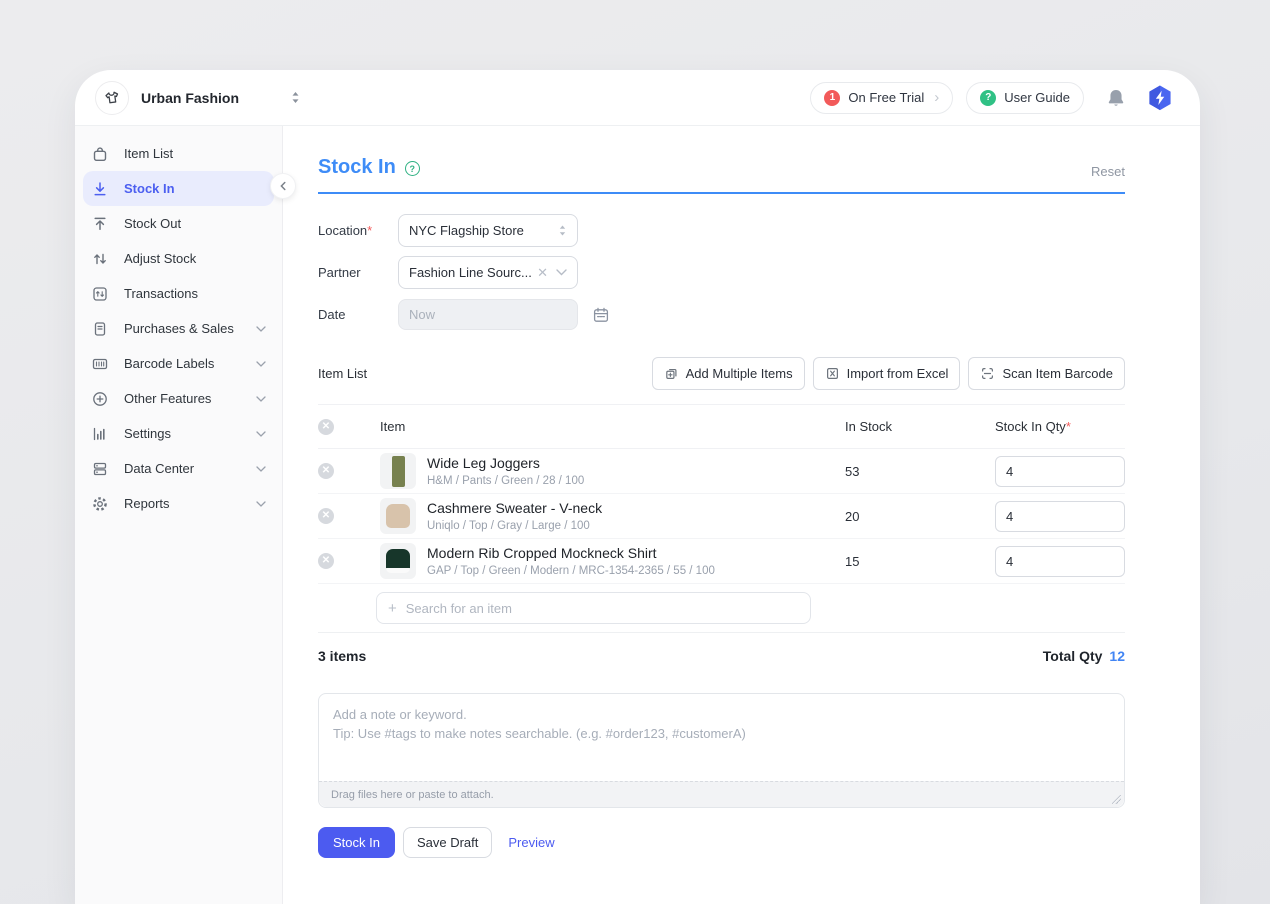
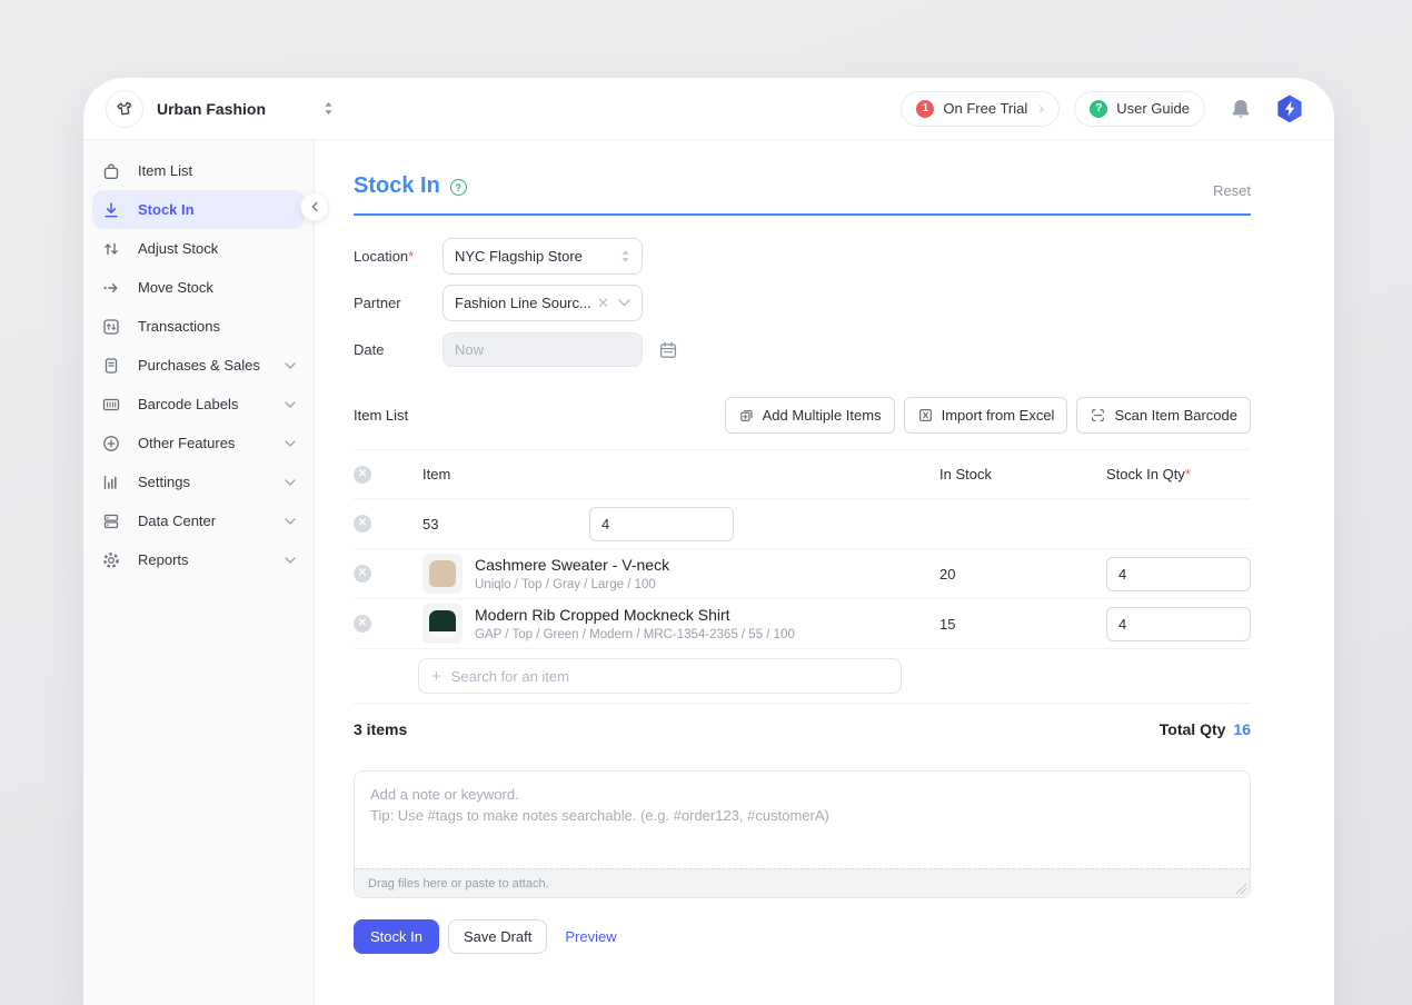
  Urban Fashion
  1
  On Free Trial
  ›
  ?
  User Guide
  Item List
  Stock In
- Stock Out
  Adjust Stock
+ Move Stock
  Transactions
  Purchases & Sales
  Barcode Labels
  Other Features
  Settings
  Data Center
  Reports
  Stock In
  ?
  Reset
  Location*
  NYC Flagship Store
  Partner
  Fashion Line Sourc...
  ✕
  Date
  Now
  Item List
  Add Multiple Items
  Import from Excel
  Scan Item Barcode
  ✕
  Item
  In Stock
  Stock In Qty*
  ✕
- Wide Leg Joggers
- H&M / Pants / Green / 28 / 100
  53
  4
  ✕
  Cashmere Sweater - V-neck
  Uniqlo / Top / Gray / Large / 100
  20
  4
  ✕
  Modern Rib Cropped Mockneck Shirt
  GAP / Top / Green / Modern / MRC-1354-2365 / 55 / 100
  15
  4
  +
  Search for an item
  3 items
  Total Qty
- 12
+ 16
  Add a note or keyword.
  Tip: Use #tags to make notes searchable. (e.g. #order123, #customerA)
  Drag files here or paste to attach.
  Stock In
  Save Draft
  Preview
